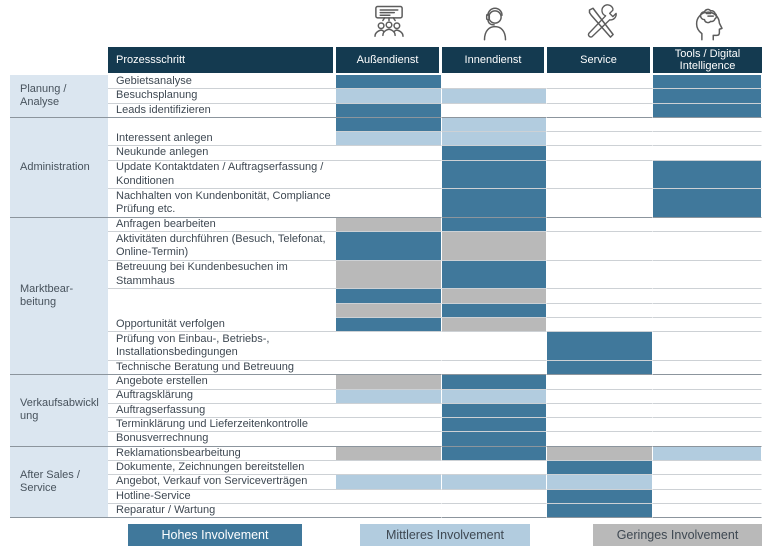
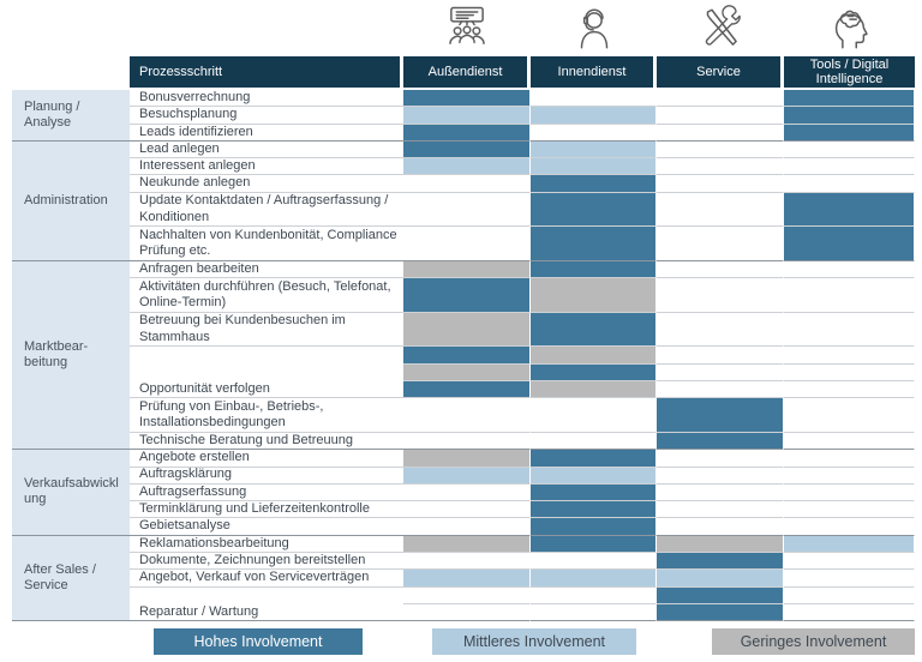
  Prozessschritt
  Außendienst
  Innendienst
  Service
  Tools / Digital Intelligence
  Planung / Analyse
- Gebietsanalyse
+ Bonusverrechnung
  Besuchsplanung
  Leads identifizieren
  Administration
+ Lead anlegen
  Interessent anlegen
  Neukunde anlegen
  Update Kontaktdaten / Auftragserfassung / Konditionen
  Nachhalten von Kundenbonität, Compliance Prüfung etc.
  Marktbear-beitung
  Anfragen bearbeiten
  Aktivitäten durchführen (Besuch, Telefonat, Online-Termin)
  Betreuung bei Kundenbesuchen im Stammhaus
  Opportunität verfolgen
  Prüfung von Einbau-, Betriebs-, Installationsbedingungen
  Technische Beratung und Betreuung
  Verkaufsabwicklung
  Angebote erstellen
  Auftragsklärung
  Auftragserfassung
  Terminklärung und Lieferzeitenkontrolle
- Bonusverrechnung
+ Gebietsanalyse
  After Sales / Service
  Reklamationsbearbeitung
  Dokumente, Zeichnungen bereitstellen
  Angebot, Verkauf von Serviceverträgen
- Hotline-Service
  Reparatur / Wartung
  Hohes Involvement
  Mittleres Involvement
  Geringes Involvement
